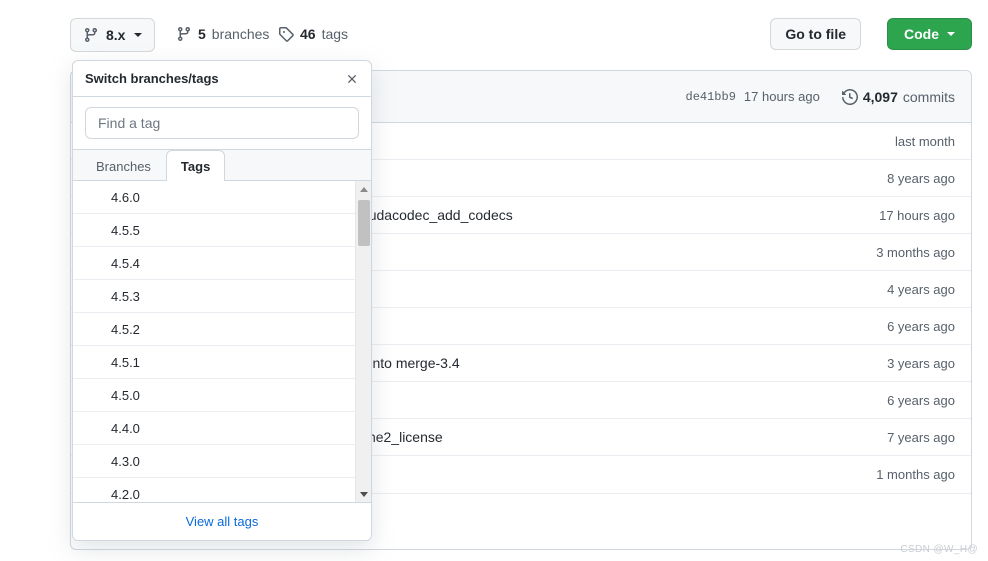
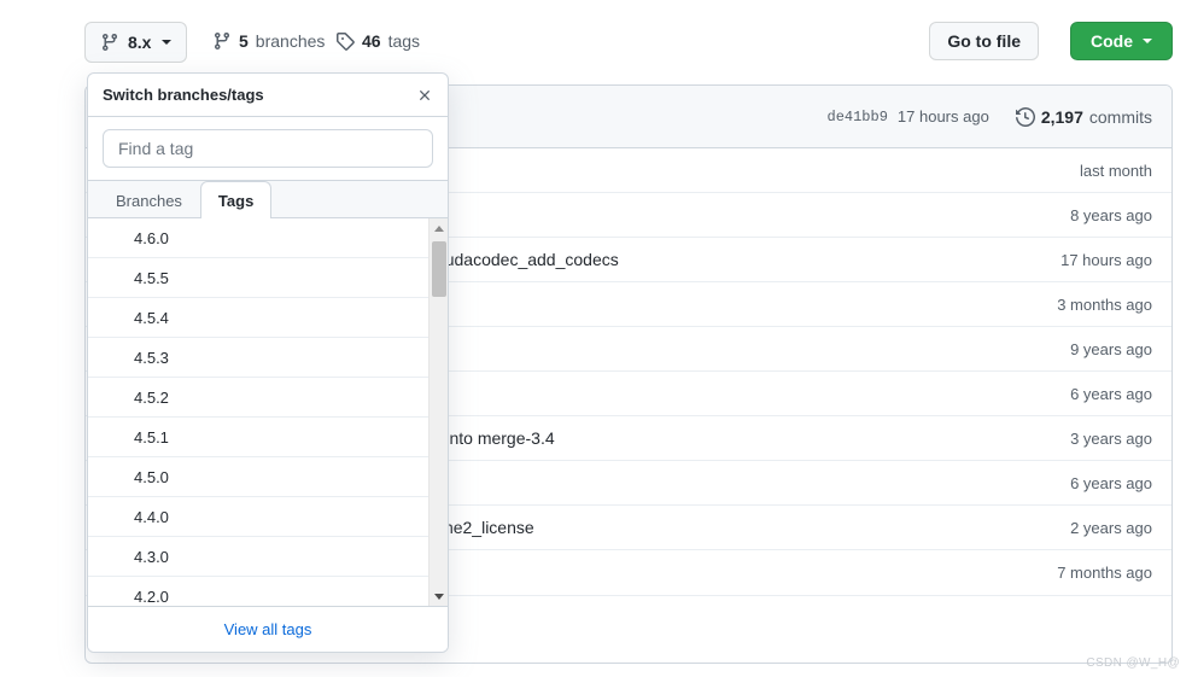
  8.x
  5
  branches
  46
  tags
  Go to file
  Code
  de41bb9
  17 hours ago
- 4,097
+ 2,197
  commits
  last month
  8 years ago
  17 hours ago
  3 months ago
- 4 years ago
+ 9 years ago
  6 years ago
  3 years ago
  6 years ago
- 7 years ago
+ 2 years ago
- 1 months ago
+ 7 months ago
  Switch branches/tags
  Find a tag
  Branches
  Tags
  4.6.0
  4.5.5
  4.5.4
  4.5.3
  4.5.2
  4.5.1
  4.5.0
  4.4.0
  4.3.0
  4.2.0
  View all tags
  CSDN @W_H@
